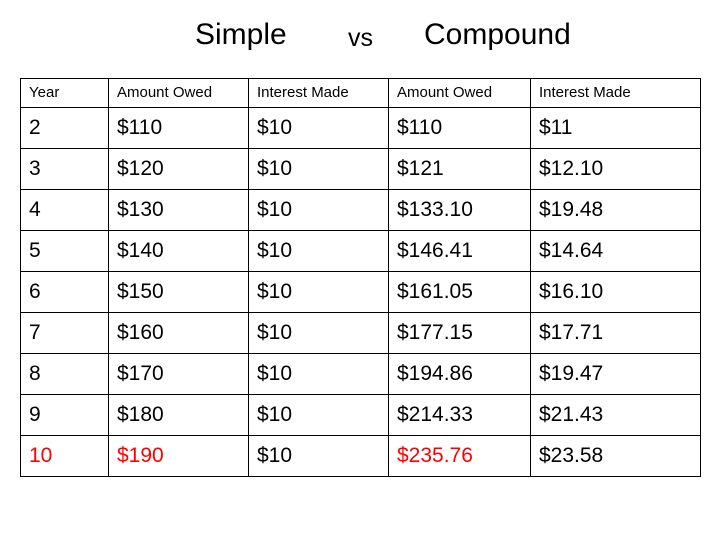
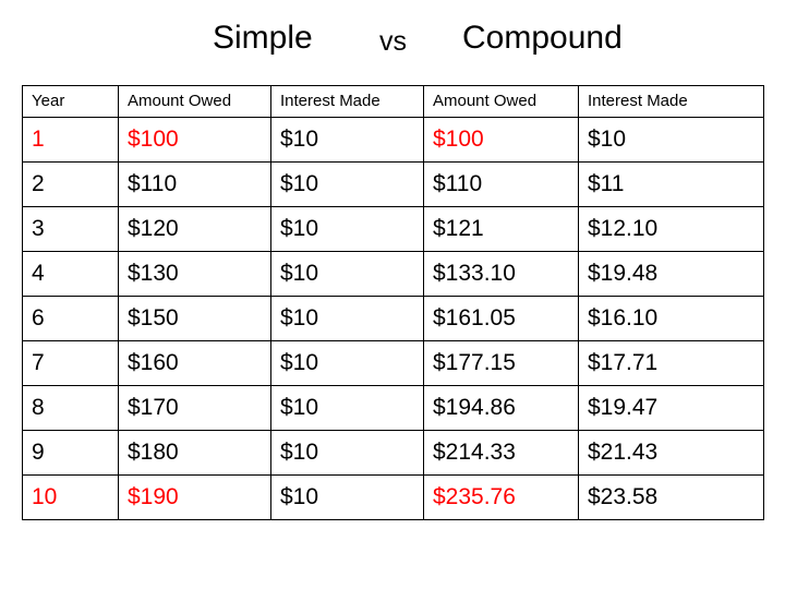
  Simple
  vs
  Compound
  Year	Amount Owed	Interest Made	Amount Owed	Interest Made
+ 1	$100	$10	$100	$10
  2	$110	$10	$110	$11
  3	$120	$10	$121	$12.10
  4	$130	$10	$133.10	$19.48
- 5	$140	$10	$146.41	$14.64
  6	$150	$10	$161.05	$16.10
  7	$160	$10	$177.15	$17.71
  8	$170	$10	$194.86	$19.47
  9	$180	$10	$214.33	$21.43
  10	$190	$10	$235.76	$23.58
